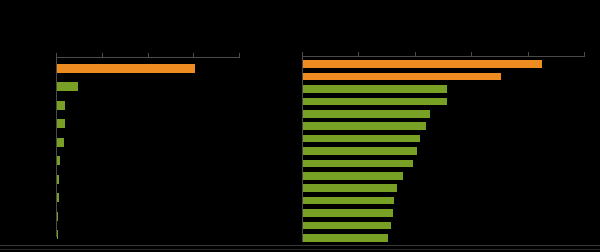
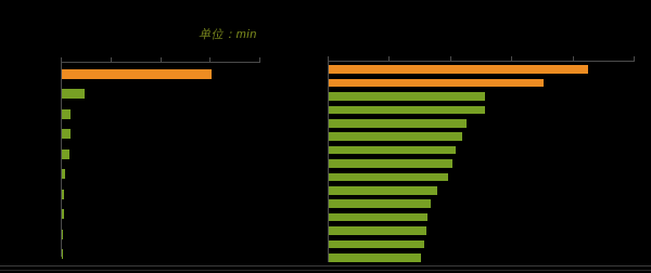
+ 单位：min
